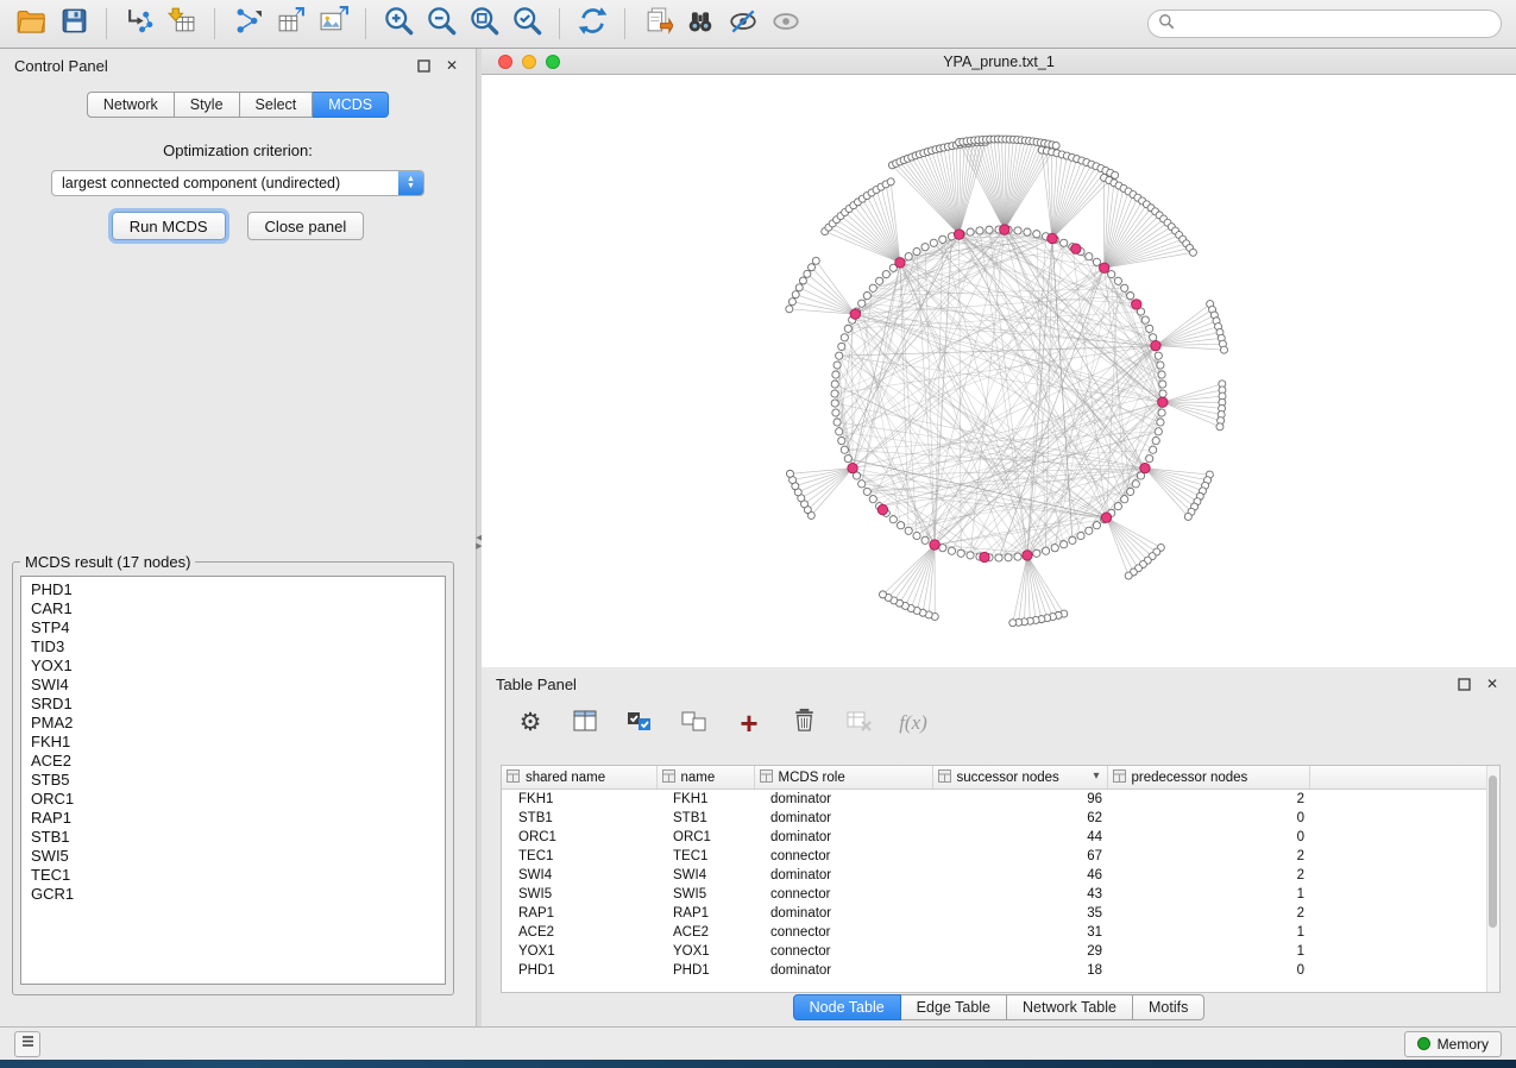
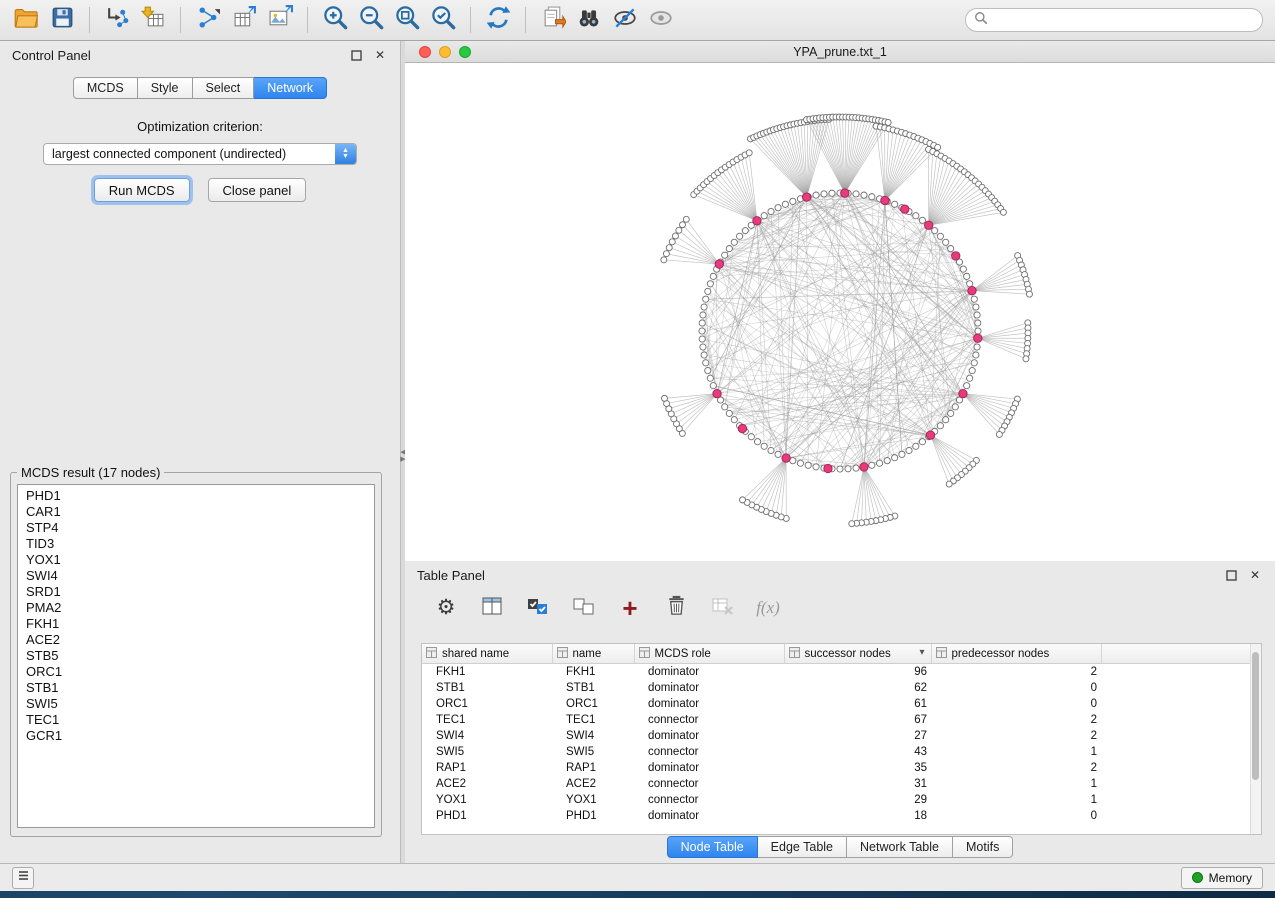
  Control Panel
  ✕
- Network
+ MCDS
  Style
  Select
- MCDS
+ Network
  Optimization criterion:
  largest connected component (undirected)
  Run MCDS
  Close panel
  MCDS result (17 nodes)
  PHD1
  CAR1
  STP4
  TID3
  YOX1
  SWI4
  SRD1
  PMA2
  FKH1
  ACE2
  STB5
  ORC1
- RAP1
  STB1
  SWI5
  TEC1
  GCR1
  YPA_prune.txt_1
  Table Panel
  ✕
  ⚙
  +
  f(x)
  shared name	name	MCDS role	successor nodes ▾	predecessor nodes
  FKH1	FKH1	dominator	96	2
  STB1	STB1	dominator	62	0
- ORC1	ORC1	dominator	44	0
+ ORC1	ORC1	dominator	61	0
  TEC1	TEC1	connector	67	2
- SWI4	SWI4	dominator	46	2
+ SWI4	SWI4	dominator	27	2
  SWI5	SWI5	connector	43	1
  RAP1	RAP1	dominator	35	2
  ACE2	ACE2	connector	31	1
  YOX1	YOX1	connector	29	1
  PHD1	PHD1	dominator	18	0
  Node Table
  Edge Table
  Network Table
  Motifs
  Memory
